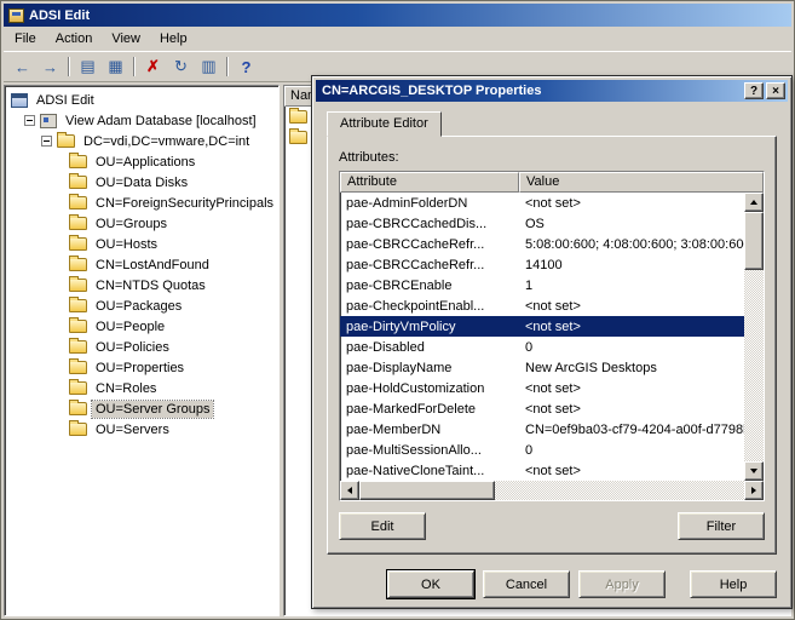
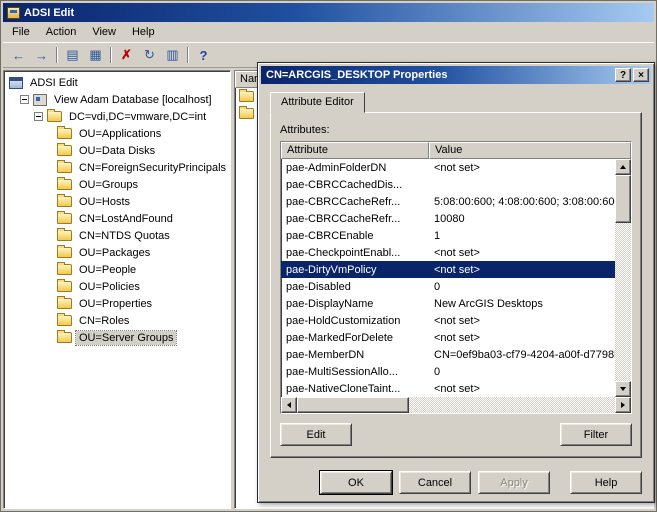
  ADSI Edit
  File
  Action
  View
  Help
  ←
  →
  ▤
  ▦
  ✗
  ↻
  ▥
  ?
  ADSI Edit
  View Adam Database [localhost]
  DC=vdi,DC=vmware,DC=int
  OU=Applications
  OU=Data Disks
  CN=ForeignSecurityPrincipals
  OU=Groups
  OU=Hosts
  CN=LostAndFound
  CN=NTDS Quotas
  OU=Packages
  OU=People
  OU=Policies
  OU=Properties
  CN=Roles
  OU=Server Groups
- OU=Servers
  CN=ARCGIS_DESKTOP Properties
  ?
  ×
  Attribute Editor
  Attributes:
  Attribute
  Value
  pae-AdminFolderDN
  <not set>
  pae-CBRCCachedDis...
- OS
  pae-CBRCCacheRefr...
  5:08:00:600; 4:08:00:600; 3:08:00:60
  pae-CBRCCacheRefr...
- 14100
+ 10080
  pae-CBRCEnable
  1
  pae-CheckpointEnabl...
  <not set>
  pae-DirtyVmPolicy
  <not set>
  pae-Disabled
  0
  pae-DisplayName
  New ArcGIS Desktops
  pae-HoldCustomization
  <not set>
  pae-MarkedForDelete
  <not set>
  pae-MemberDN
  CN=0ef9ba03-cf79-4204-a00f-d7798
  pae-MultiSessionAllo...
  0
  pae-NativeCloneTaint...
  <not set>
  Edit
  Filter
  OK
  Cancel
  Apply
  Help
